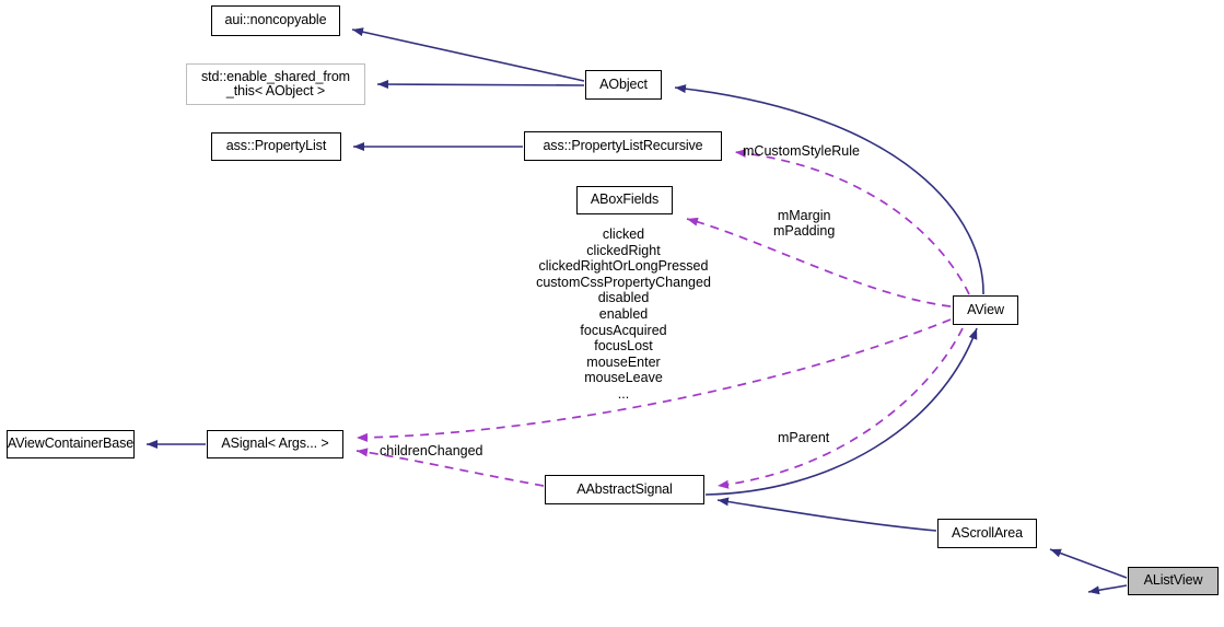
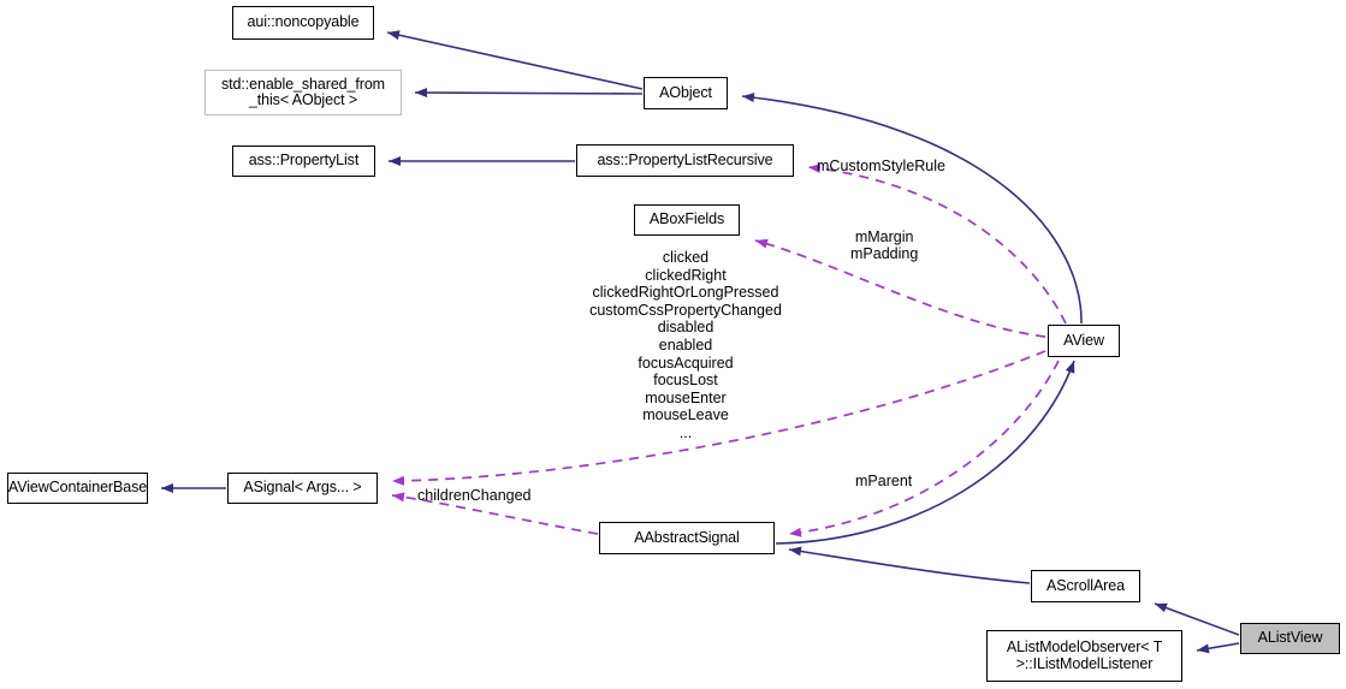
  aui::noncopyable
  std::enable_shared_from
  _this< AObject >
  ass::PropertyList
  AObject
  ass::PropertyListRecursive
  ABoxFields
  AView
  AViewContainerBase
  ASignal< Args... >
  AAbstractSignal
  AScrollArea
+ AListModelObserver< T
+ >::IListModelListener
  AListView
  mCustomStyleRule
  mMargin
  mPadding
  mParent
  childrenChanged
  clicked
  clickedRight
  clickedRightOrLongPressed
  customCssPropertyChanged
  disabled
  enabled
  focusAcquired
  focusLost
  mouseEnter
  mouseLeave
  ...
